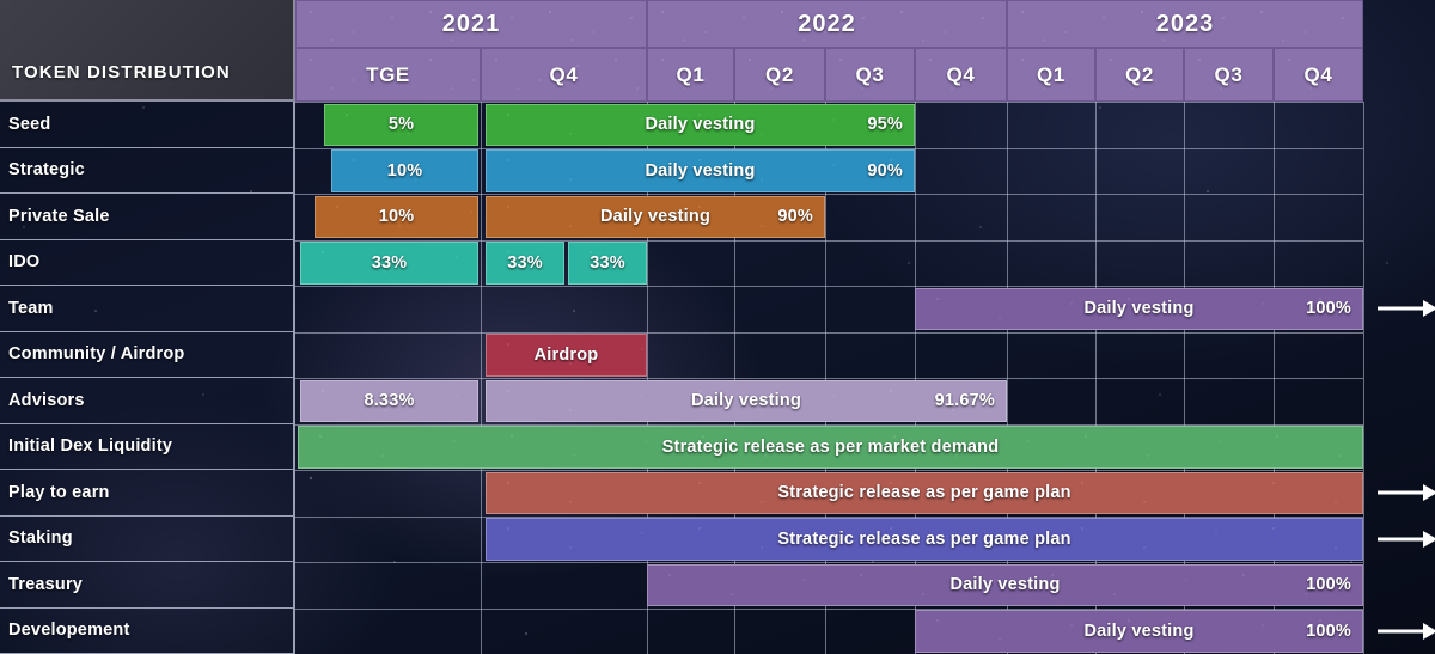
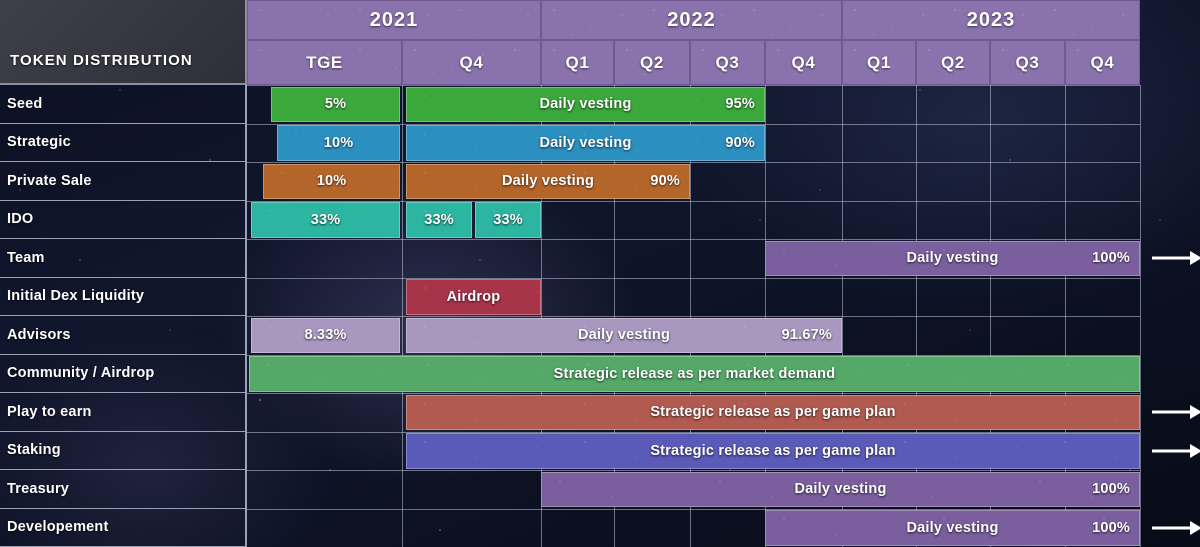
  TOKEN DISTRIBUTION
  2021
  2022
  2023
  TGE
  Q4
  Q1
  Q2
  Q3
  Q4
  Q1
  Q2
  Q3
  Q4
  Seed
  Strategic
  Private Sale
  IDO
  Team
- Community / Airdrop
+ Initial Dex Liquidity
  Advisors
- Initial Dex Liquidity
+ Community / Airdrop
  Play to earn
  Staking
  Treasury
  Developement
  5%
  Daily vesting
  95%
  10%
  Daily vesting
  90%
  10%
  Daily vesting
  90%
  33%
  33%
  33%
  Daily vesting
  100%
  Airdrop
  8.33%
  Daily vesting
  91.67%
  Strategic release as per market demand
  Strategic release as per game plan
  Strategic release as per game plan
  Daily vesting
  100%
  Daily vesting
  100%
